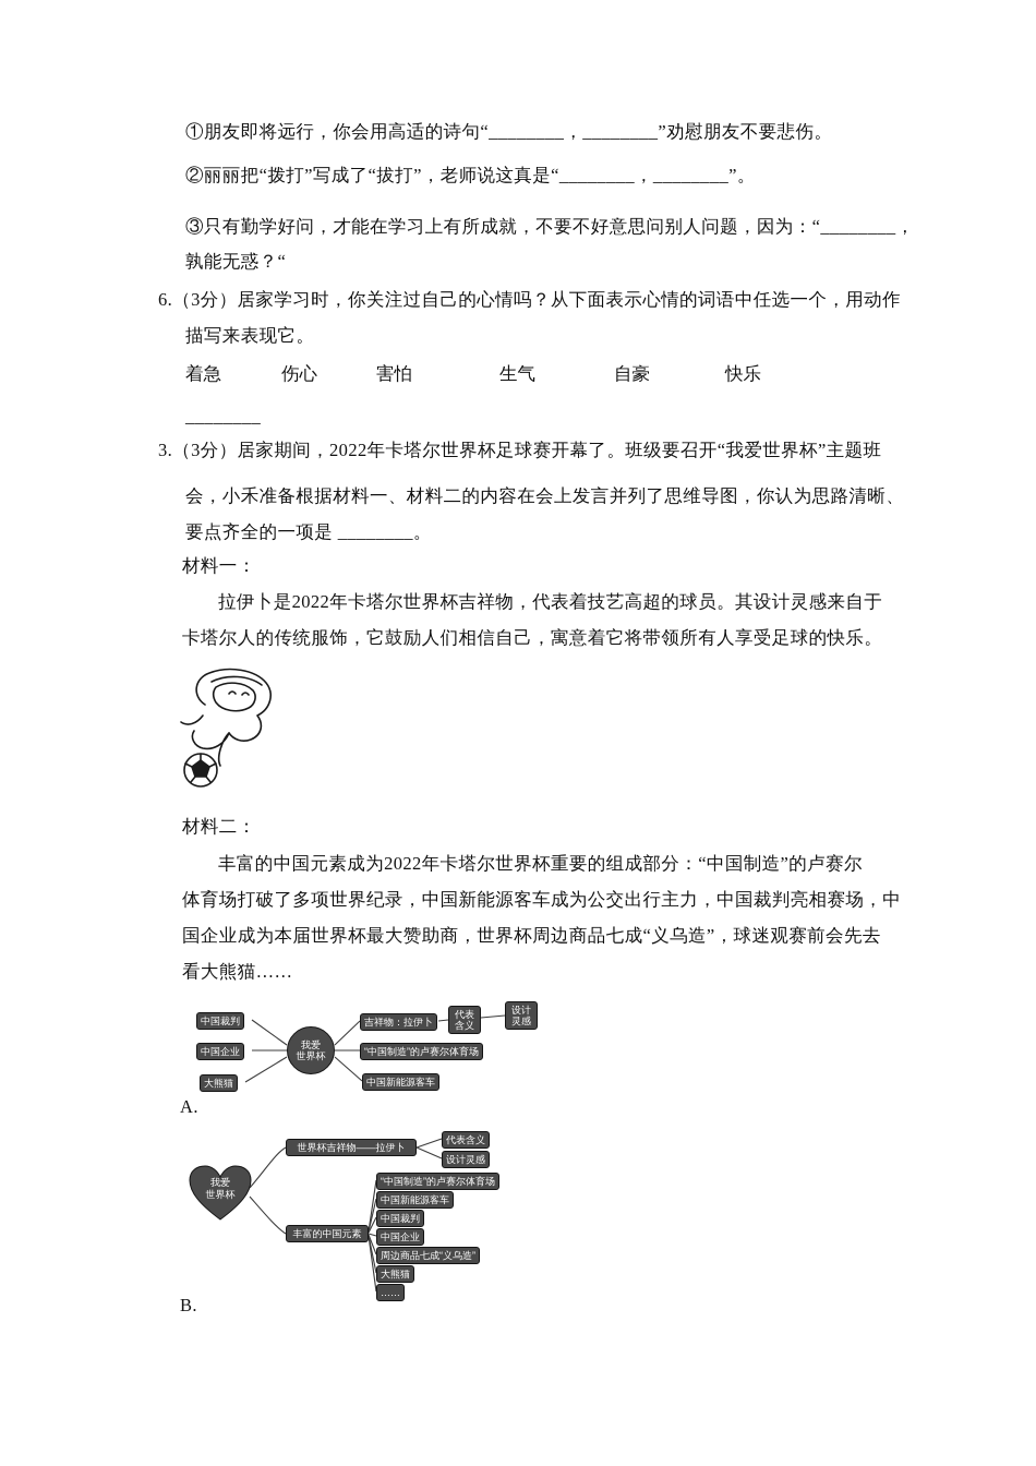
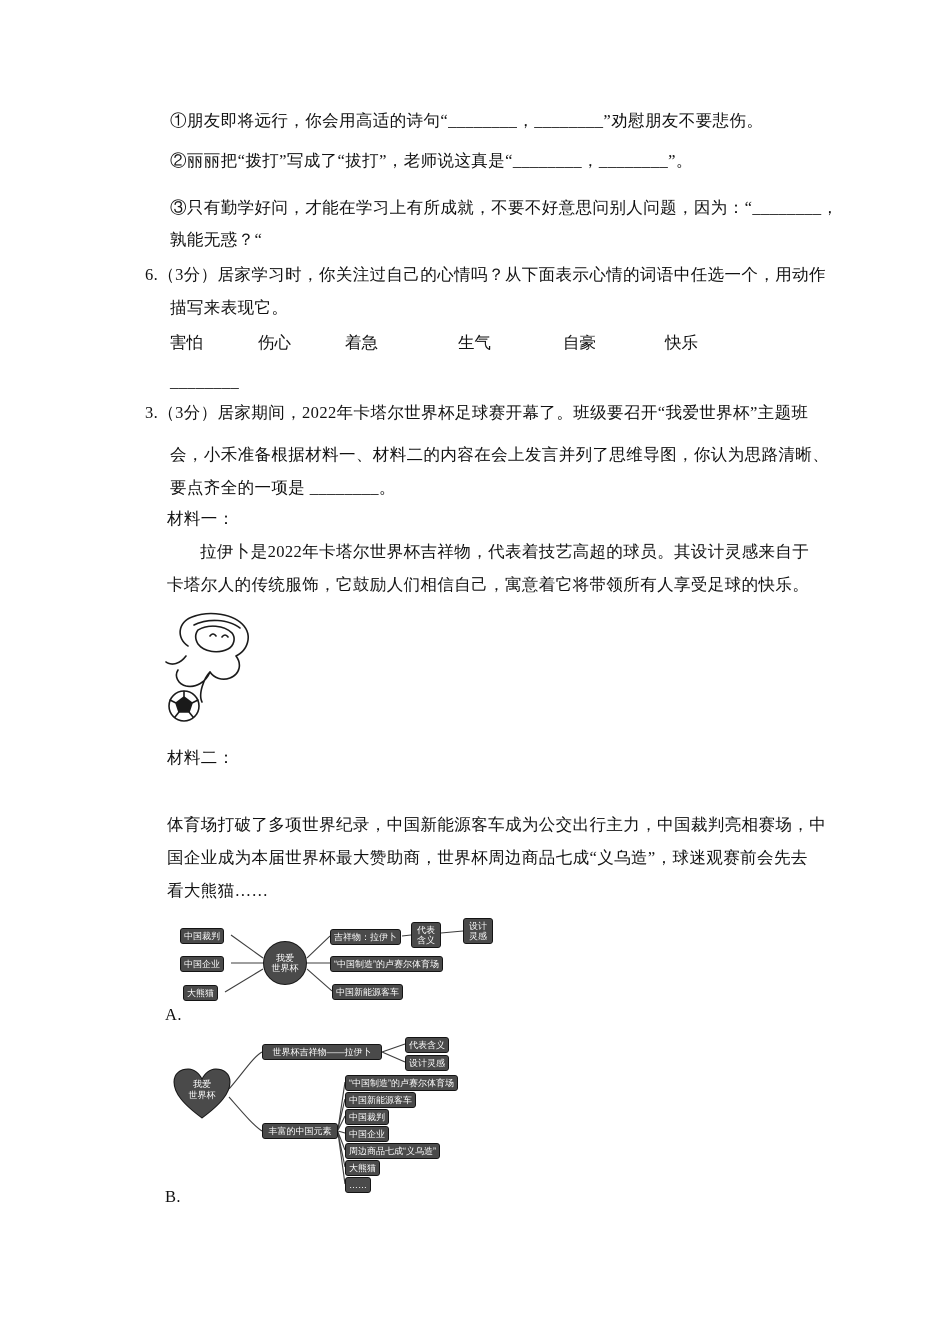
  ①朋友即将远行，你会用高适的诗句“________，________”劝慰朋友不要悲伤。
  ②丽丽把“拨打”写成了“拔打”，老师说这真是“________，________”。
  ③只有勤学好问，才能在学习上有所成就，不要不好意思问别人问题，因为：“________，
  孰能无惑？“
  6.（3分）居家学习时，你关注过自己的心情吗？从下面表示心情的词语中任选一个，用动作
  描写来表现它。
- 着急
+ 害怕
  伤心
- 害怕
+ 着急
  生气
  自豪
  快乐
  ________
  3.（3分）居家期间，2022年卡塔尔世界杯足球赛开幕了。班级要召开“我爱世界杯”主题班
  会，小禾准备根据材料一、材料二的内容在会上发言并列了思维导图，你认为思路清晰、
  要点齐全的一项是 ________。
  材料一：
  拉伊卜是2022年卡塔尔世界杯吉祥物，代表着技艺高超的球员。其设计灵感来自于
  卡塔尔人的传统服饰，它鼓励人们相信自己，寓意着它将带领所有人享受足球的快乐。
  材料二：
- 丰富的中国元素成为2022年卡塔尔世界杯重要的组成部分：“中国制造”的卢赛尔
  体育场打破了多项世界纪录，中国新能源客车成为公交出行主力，中国裁判亮相赛场，中
  国企业成为本届世界杯最大赞助商，世界杯周边商品七成“义乌造”，球迷观赛前会先去
  看大熊猫……
  中国裁判
  中国企业
  大熊猫
  我爱
  世界杯
  吉祥物：拉伊卜
  代表含义
  设计灵感
  “中国制造”的卢赛尔体育场
  中国新能源客车
  A.
  世界杯吉祥物——拉伊卜
  代表含义
  设计灵感
  我爱
  世界杯
  丰富的中国元素
  “中国制造”的卢赛尔体育场
  中国新能源客车
  中国裁判
  中国企业
  周边商品七成“义乌造”
  大熊猫
  ……
  B.
